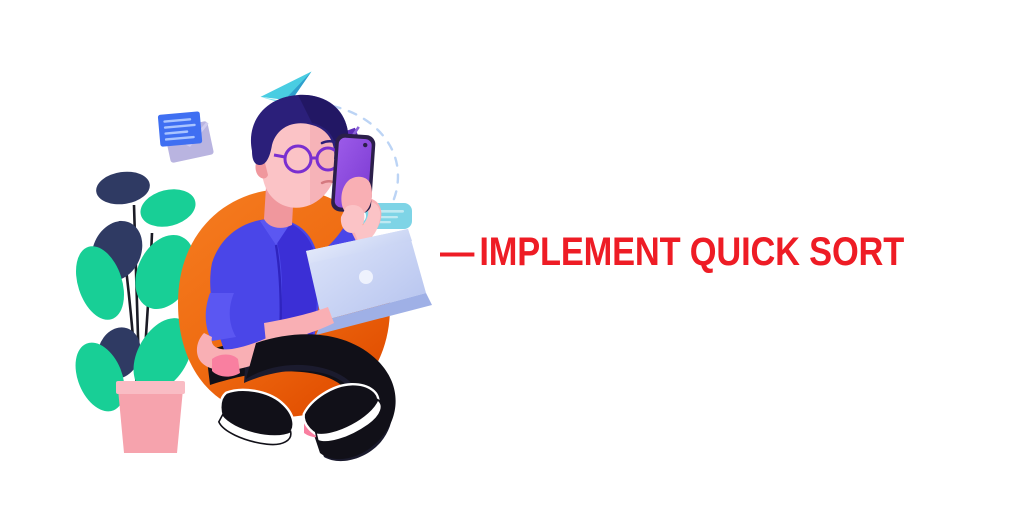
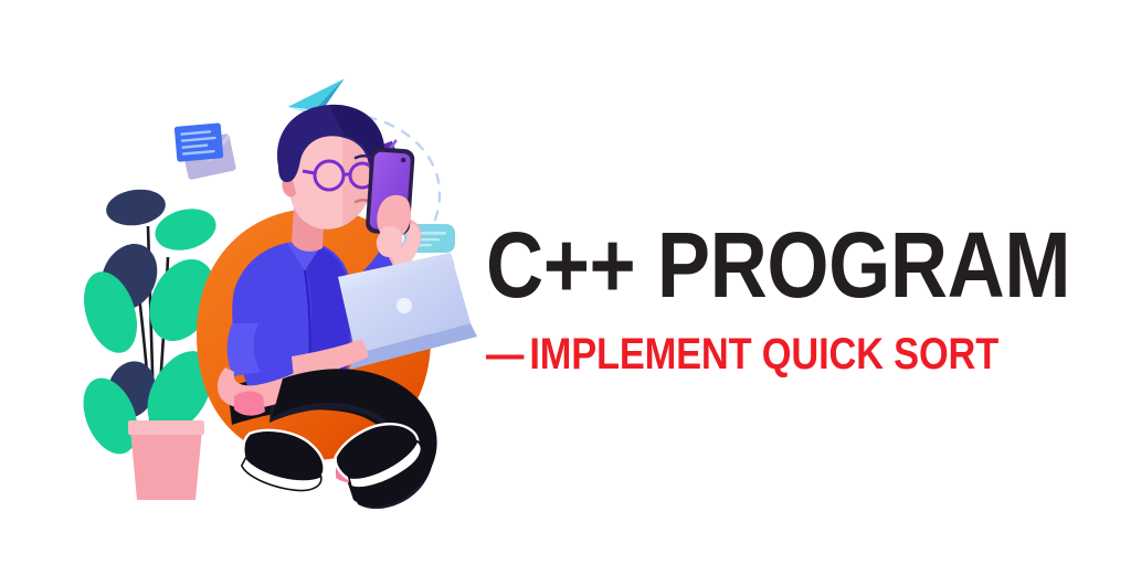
+ C++ PROGRAM
  —IMPLEMENT QUICK SORT
